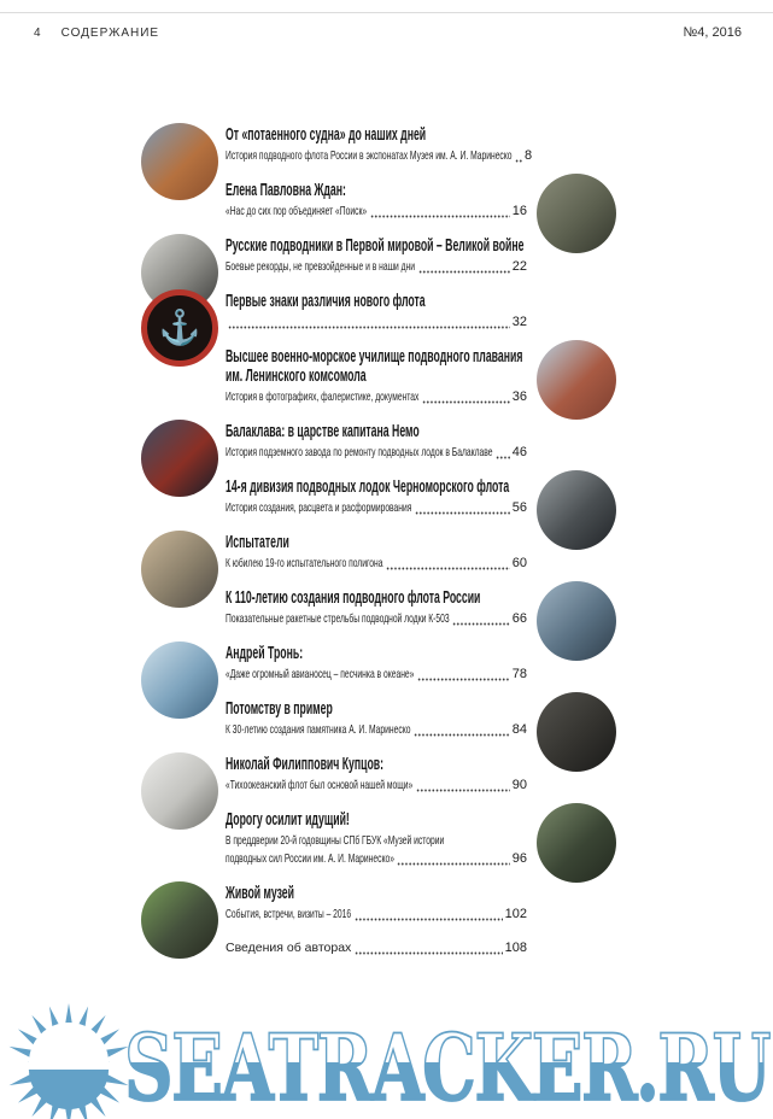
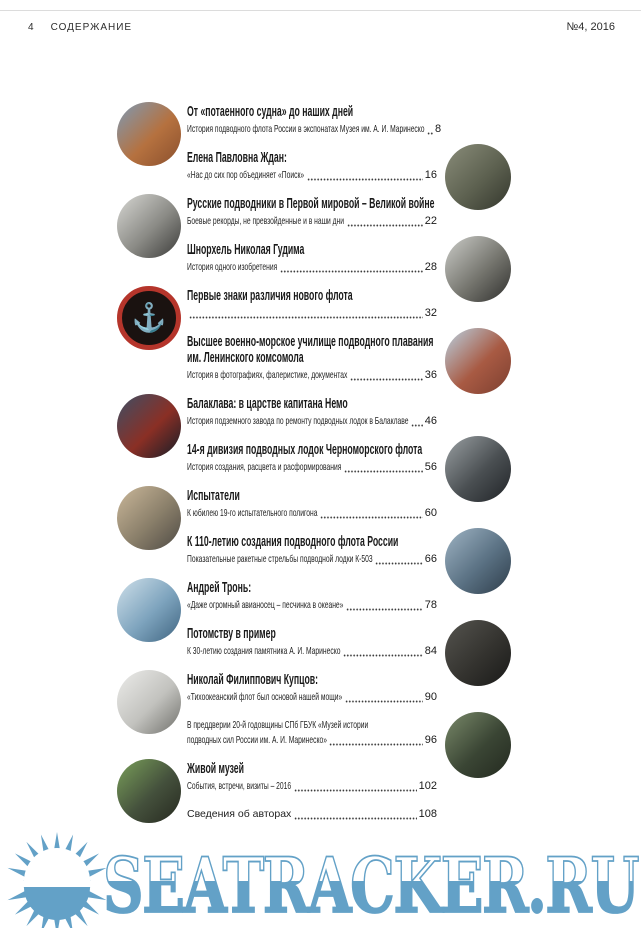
  4
  СОДЕРЖАНИЕ
  №4, 2016
  От «потаенного судна» до наших дней
  История подводного флота России в экспонатах Музея им. А. И. Маринеско
  8
  Елена Павловна Ждан:
  «Нас до сих пор объединяет «Поиск»
  16
  Русские подводники в Первой мировой – Великой войне
  Боевые рекорды, не превзойденные и в наши дни
  22
+ Шнорхель Николая Гудима
+ История одного изобретения
+ 28
  ⚓
  Первые знаки различия нового флота
  32
  Высшее военно-морское училище подводного плавания
  им. Ленинского комсомола
  История в фотографиях, фалеристике, документах
  36
  Балаклава: в царстве капитана Немо
  История подземного завода по ремонту подводных лодок в Балаклаве
  46
  14-я дивизия подводных лодок Черноморского флота
  История создания, расцвета и расформирования
  56
  Испытатели
  К юбилею 19-го испытательного полигона
  60
  К 110-летию создания подводного флота России
  Показательные ракетные стрельбы подводной лодки К-503
  66
  Андрей Тронь:
  «Даже огромный авианосец – песчинка в океане»
  78
  Потомству в пример
  К 30-летию создания памятника А. И. Маринеско
  84
  Николай Филиппович Купцов:
  «Тихоокеанский флот был основой нашей мощи»
  90
- Дорогу осилит идущий!
  В преддверии 20-й годовщины СПб ГБУК «Музей истории
  подводных сил России им. А. И. Маринеско»
  96
  Живой музей
  События, встречи, визиты – 2016
  102
  Сведения об авторах
  108
  SEATRACKER.RU
